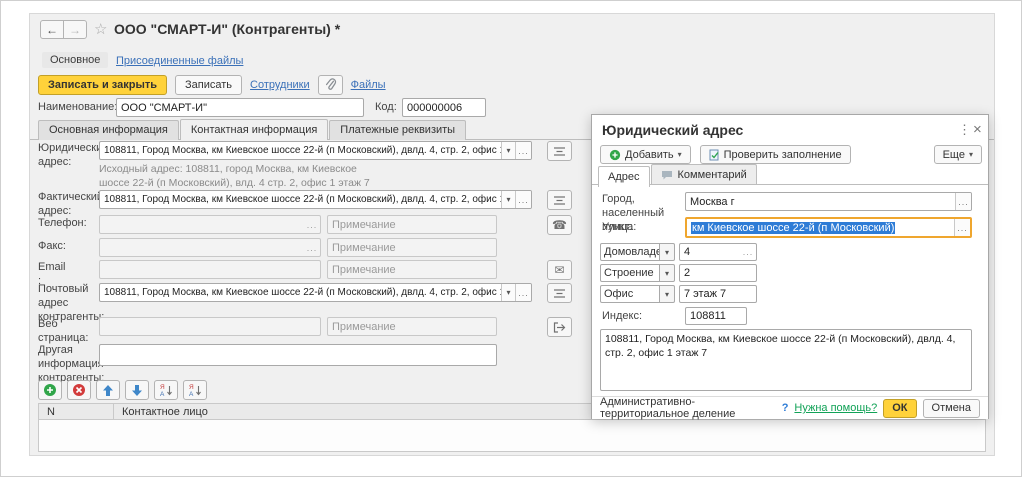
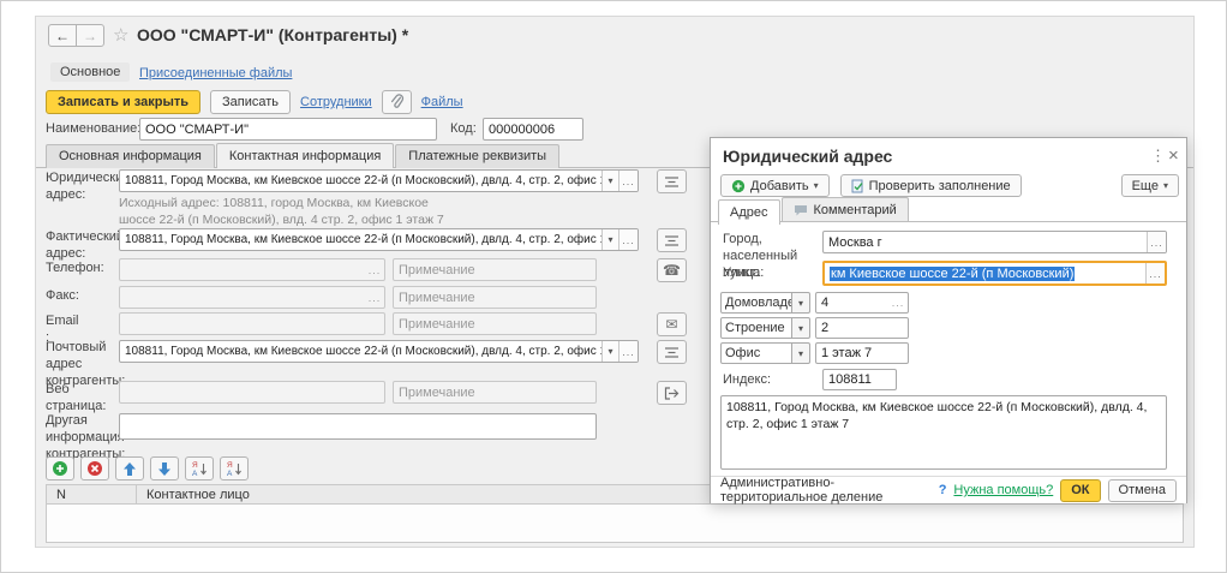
  ←
  →
  ☆
  ООО "СМАРТ-И" (Контрагенты) *
  Основное
  Присоединенные файлы
  Записать и закрыть
  Записать
  Сотрудники
  Файлы
  Наименование
  ООО "СМАРТ-И"
  Код:
  000000006
  Основная информация Контактная информация Платежные реквизиты
  Юридическ адрес:
  108811, Город Москва, км Киевское шоссе 22-й (п Московский), двлд. 4, стр. 2, офис
  ▾
  ...
  Исходный адрес: 108811, город Москва, км Киевское шоссе 22-й (п Московский), влд. 4 стр. 2, офис 1 этаж 7
  Фактически адрес:
  108811, Город Москва, км Киевское шоссе 22-й (п Московский), двлд. 4, стр. 2, офис
  ▾
  ...
  Телефон:
  ...
  Примечание
  ☎
  Факс:
  ...
  Примечание
  Email
  :
  Примечание
  ✉
  Почтовый адрес контрагенты
  108811, Город Москва, км Киевское шоссе 22-й (п Московский), двлд. 4, стр. 2, офис
  ▾
  ...
  Веб страница:
  Примечание
  Другая информаци контрагенты:
  N
  Контактное лицо
  Юридический адрес
  ⋮
  ×
  Добавить
  ▾
  Проверить заполнение
  Еще
  ▾
  Адрес
  Комментарий
  Город, населенный пункт:
  Москва г
  ...
  Улица:
  км Киевское шоссе 22-й (п Московский)
  ...
  Домовладе
  ▾
  4
  ...
  Строение
  ▾
  2
  Офис
  ▾
- 7 этаж 7
+ 1 этаж 7
  Индекс:
  108811
  108811, Город Москва, км Киевское шоссе 22-й (п Московский), двлд. 4, стр. 2, офис 1 этаж 7
  Административно-территориальное деление
  ?
  Нужна помощь?
  ОК
  Отмена
